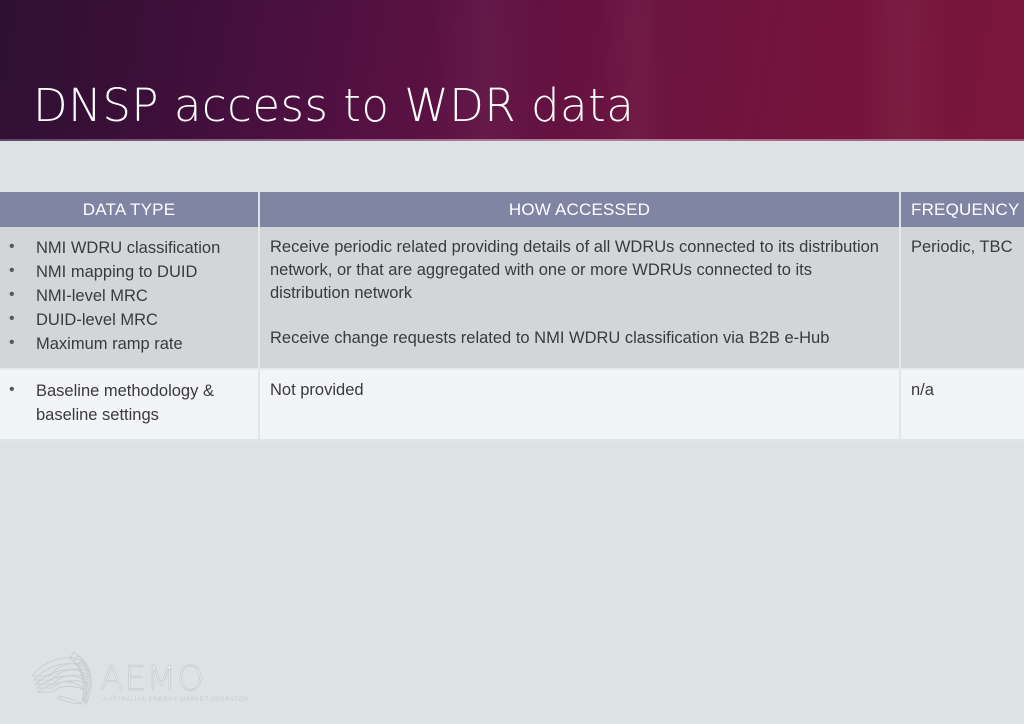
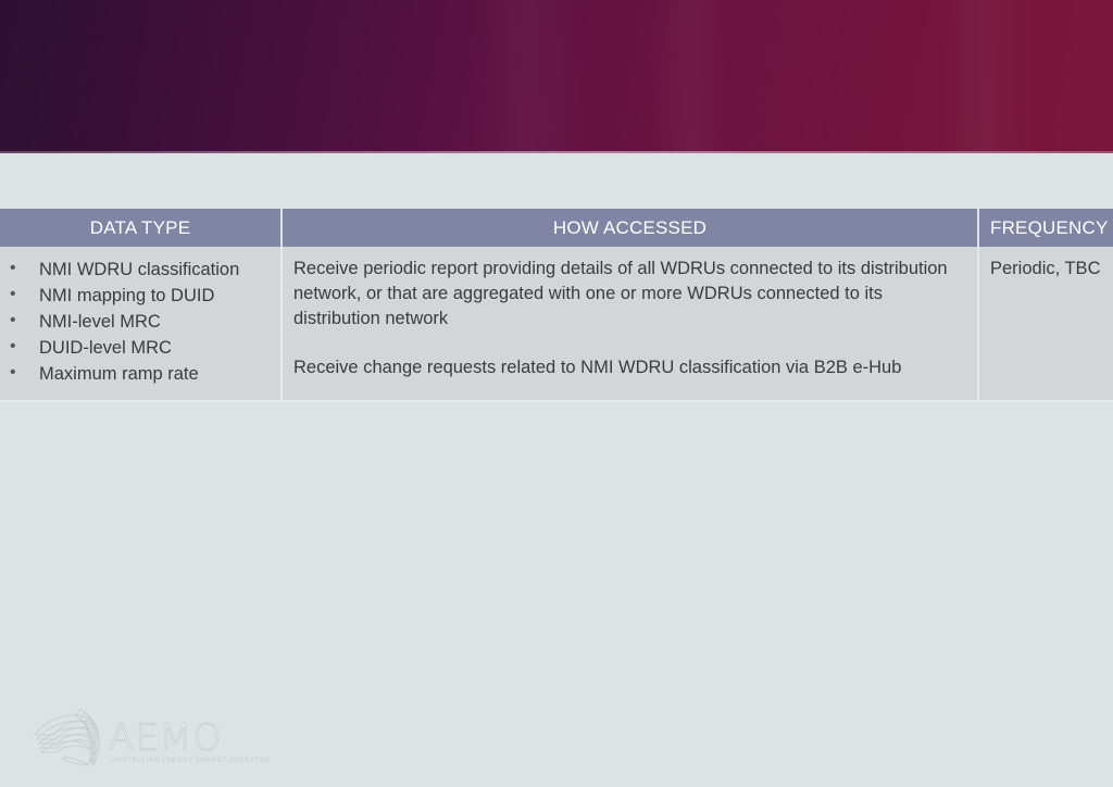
- DNSP access to WDR data
  DATA TYPE	HOW ACCESSED	FREQUENCY
- NMI WDRU classification NMI mapping to DUID NMI-level MRC DUID-level MRC Maximum ramp rate	Receive periodic related providing details of all WDRUs connected to its distribution network, or that are aggregated with one or more WDRUs connected to its distribution network Receive change requests related to NMI WDRU classification via B2B e-Hub	Periodic, TBC
+ NMI WDRU classification NMI mapping to DUID NMI-level MRC DUID-level MRC Maximum ramp rate	Receive periodic report providing details of all WDRUs connected to its distribution network, or that are aggregated with one or more WDRUs connected to its distribution network Receive change requests related to NMI WDRU classification via B2B e-Hub	Periodic, TBC
- Baseline methodology & baseline settings	Not provided	n/a
  AEMO
